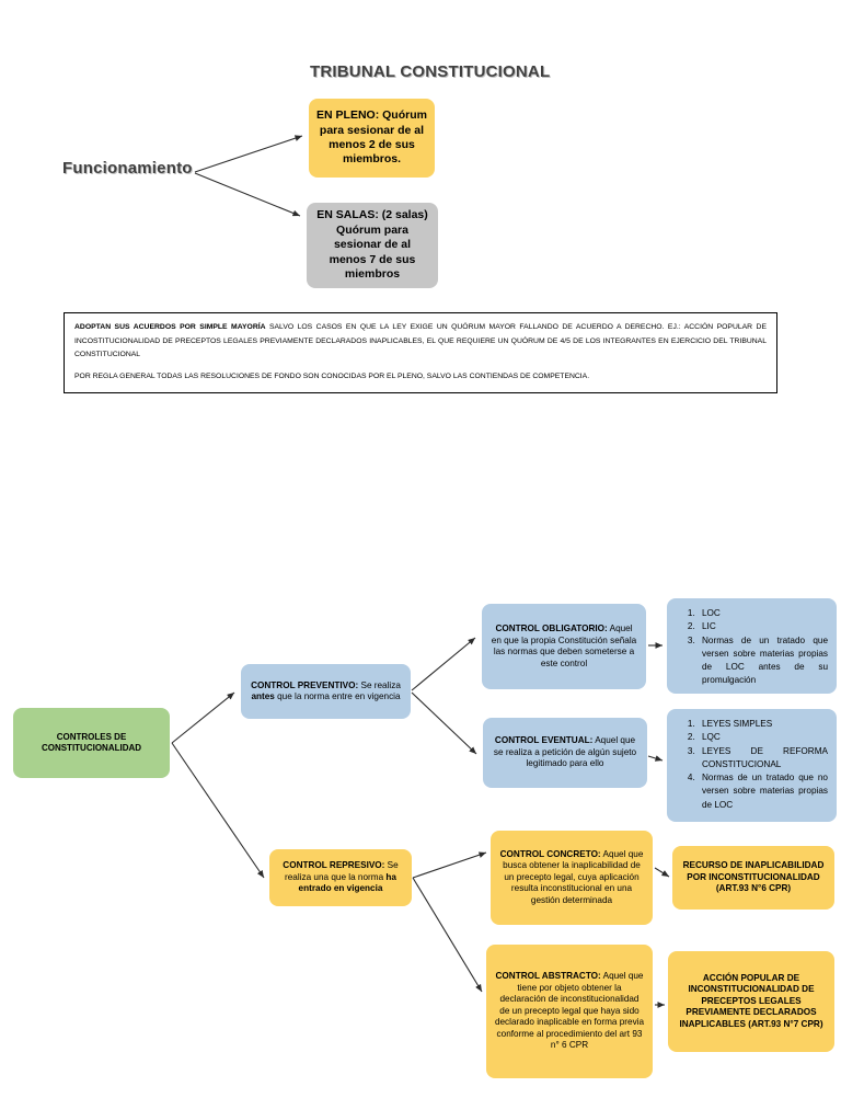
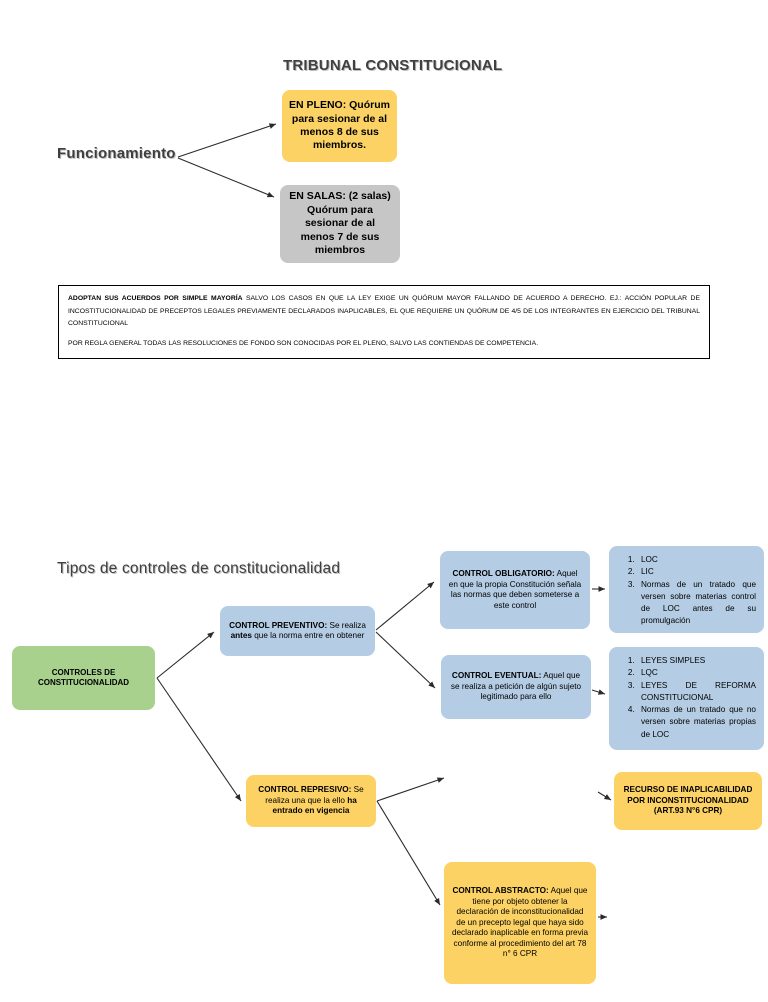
  TRIBUNAL CONSTITUCIONAL
  Funcionamiento
- EN PLENO: Quórum para sesionar de al menos 2 de sus miembros.
+ EN PLENO: Quórum para sesionar de al menos 8 de sus miembros.
  EN SALAS: (2 salas) Quórum para sesionar de al menos 7 de sus miembros
+ Tipos de controles de constitucionalidad
  CONTROLES DE CONSTITUCIONALIDAD
- CONTROL PREVENTIVO: Se realiza antes que la norma entre en vigencia
+ CONTROL PREVENTIVO: Se realiza antes que la norma entre en obtener
- CONTROL REPRESIVO: Se realiza una que la norma ha entrado en vigencia
+ CONTROL REPRESIVO: Se realiza una que la ello ha entrado en vigencia
  CONTROL OBLIGATORIO: Aquel en que la propia Constitución señala las normas que deben someterse a este control
  CONTROL EVENTUAL: Aquel que se realiza a petición de algún sujeto legitimado para ello
  LOC
  LIC
- Normas de un tratado que versen sobre materias propias de LOC antes de su promulgación
+ Normas de un tratado que versen sobre materias control de LOC antes de su promulgación
  LEYES SIMPLES
  LQC
  LEYES DE REFORMA CONSTITUCIONAL
  Normas de un tratado que no versen sobre materias propias de LOC
- CONTROL CONCRETO: Aquel que busca obtener la inaplicabilidad de un precepto legal, cuya aplicación resulta inconstitucional en una gestión determinada
- CONTROL ABSTRACTO: Aquel que tiene por objeto obtener la declaración de inconstitucionalidad de un precepto legal que haya sido declarado inaplicable en forma previa conforme al procedimiento del art 93 n° 6 CPR
+ CONTROL ABSTRACTO: Aquel que tiene por objeto obtener la declaración de inconstitucionalidad de un precepto legal que haya sido declarado inaplicable en forma previa conforme al procedimiento del art 78 n° 6 CPR
  RECURSO DE INAPLICABILIDAD POR INCONSTITUCIONALIDAD (ART.93 N°6 CPR)
- ACCIÓN POPULAR DE INCONSTITUCIONALIDAD DE PRECEPTOS LEGALES PREVIAMENTE DECLARADOS INAPLICABLES (ART.93 N°7 CPR)
